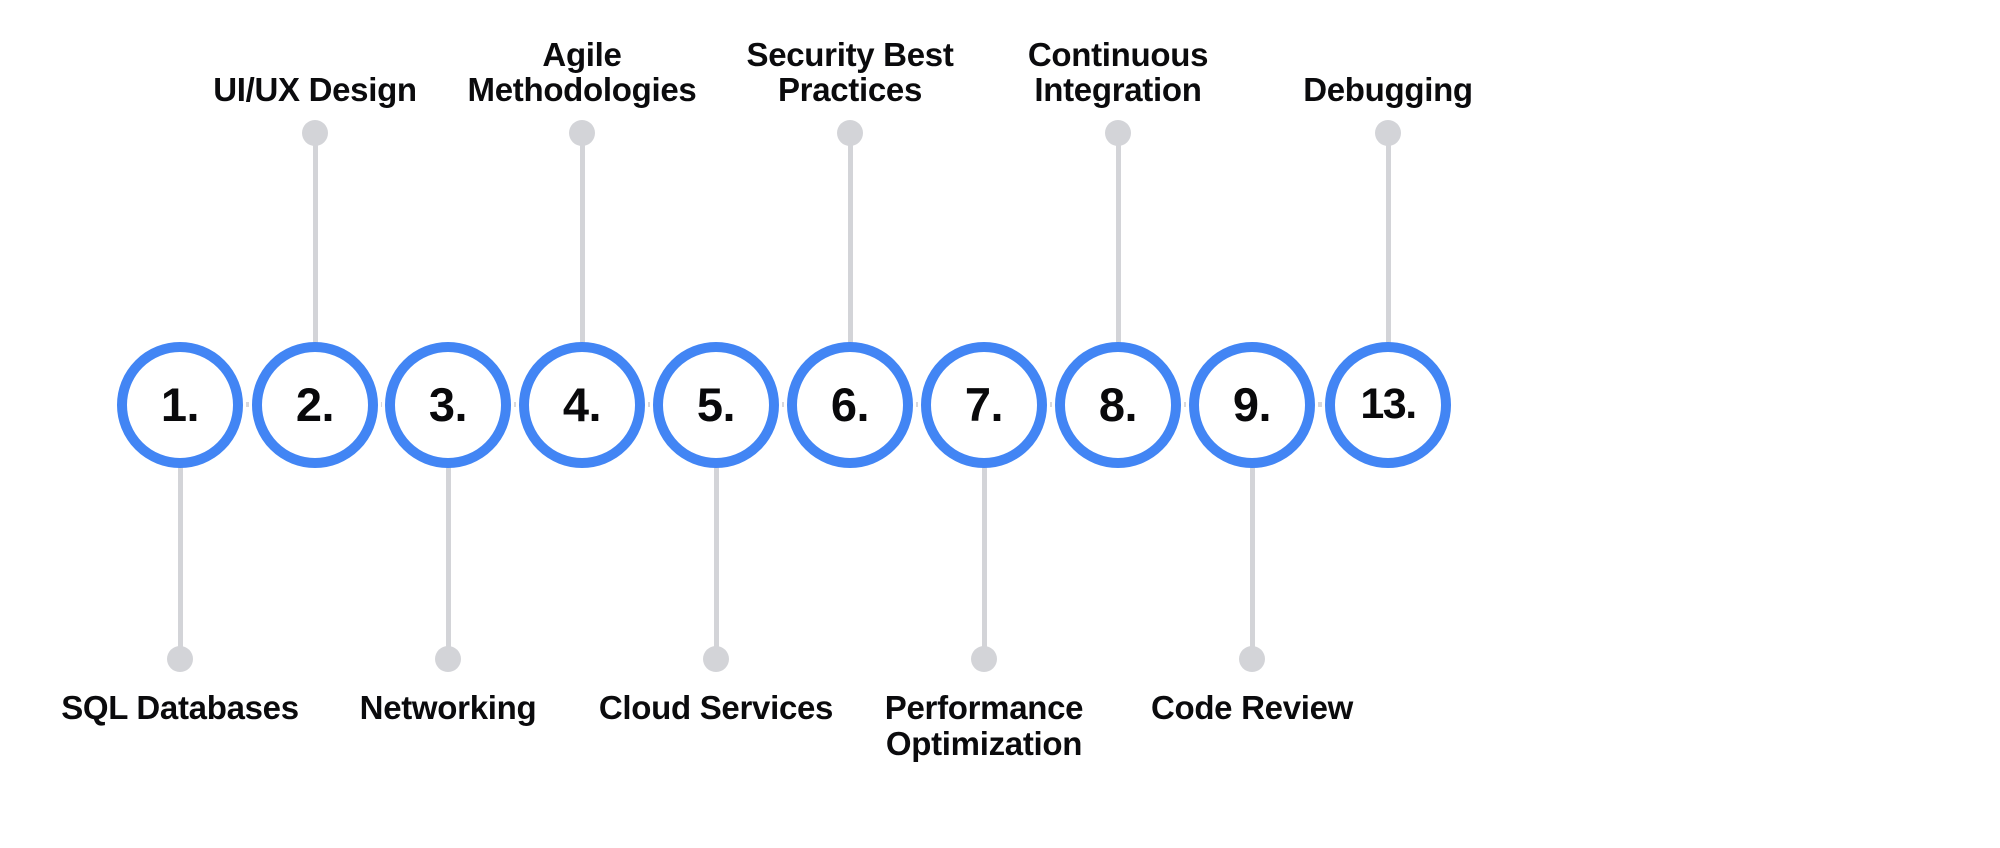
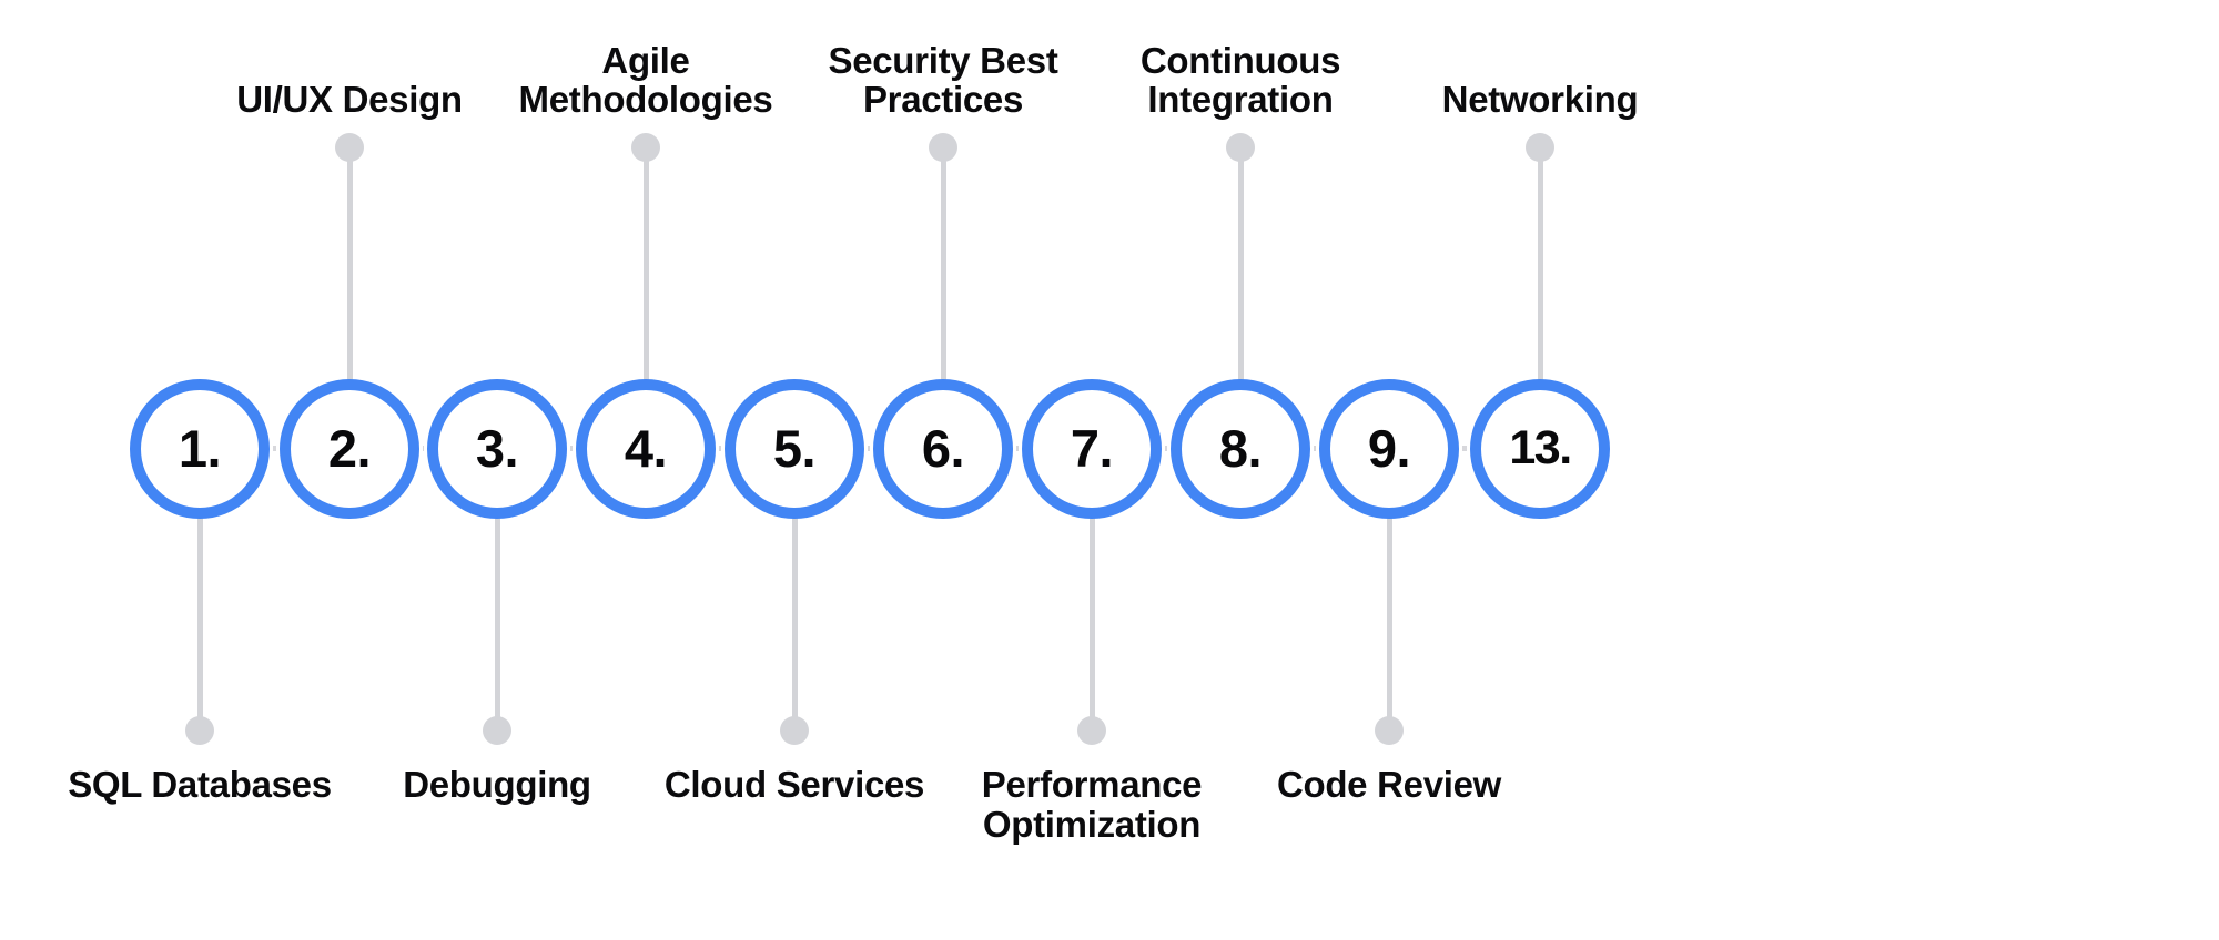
  1.
  SQL Databases
  2.
  UI/UX Design
  3.
- Networking
+ Debugging
  4.
  Agile
  Methodologies
  5.
  Cloud Services
  6.
  Security Best
  Practices
  7.
  Performance
  Optimization
  8.
  Continuous
  Integration
  9.
  Code Review
  13.
- Debugging
+ Networking
